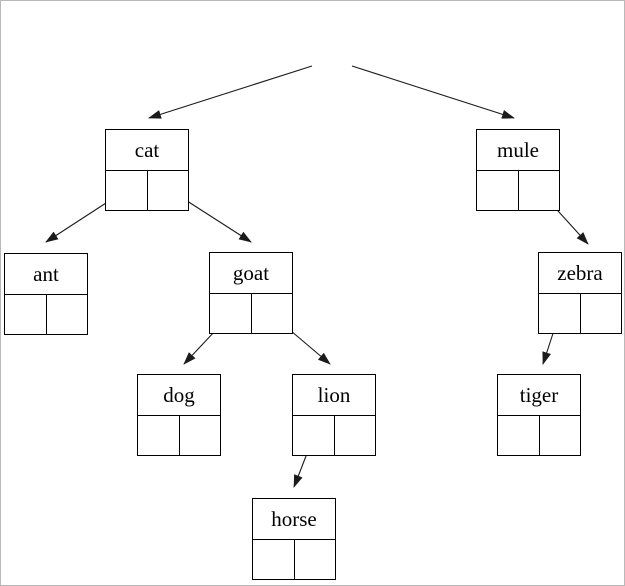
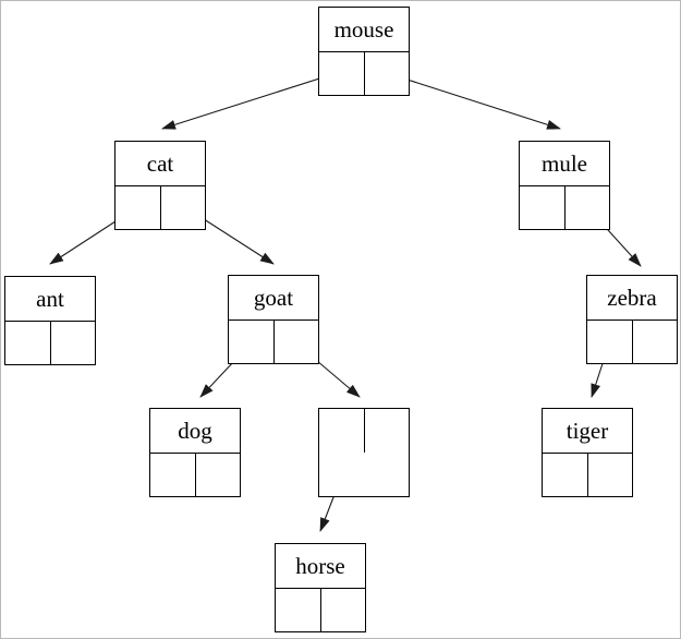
+ mouse
  cat
  mule
  ant
  goat
  zebra
  dog
- lion
  tiger
  horse
